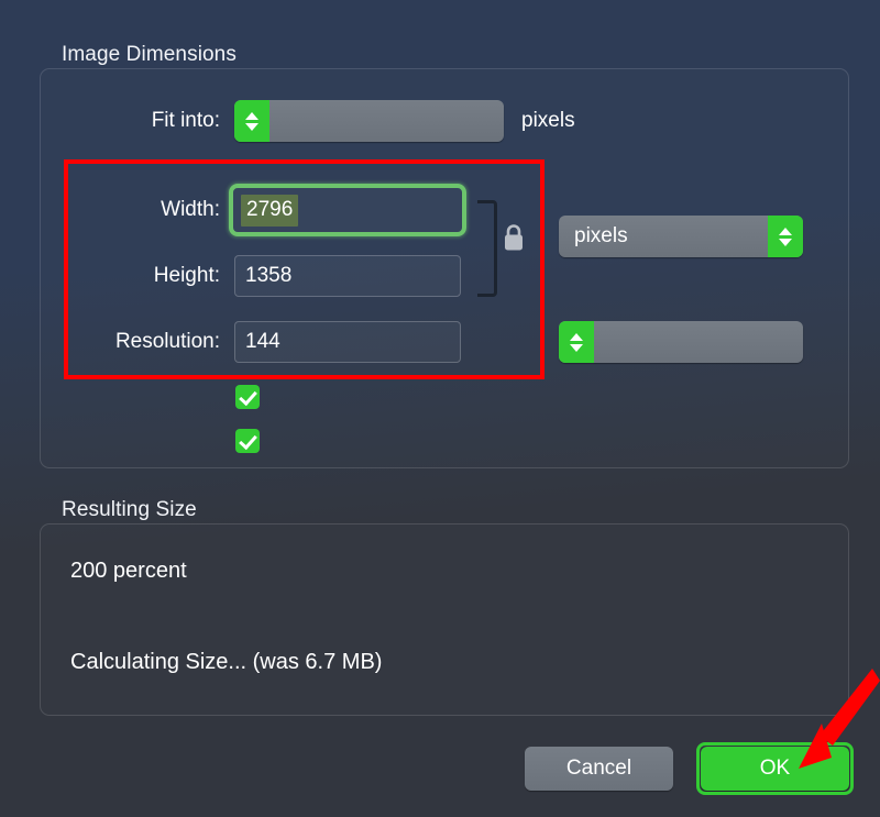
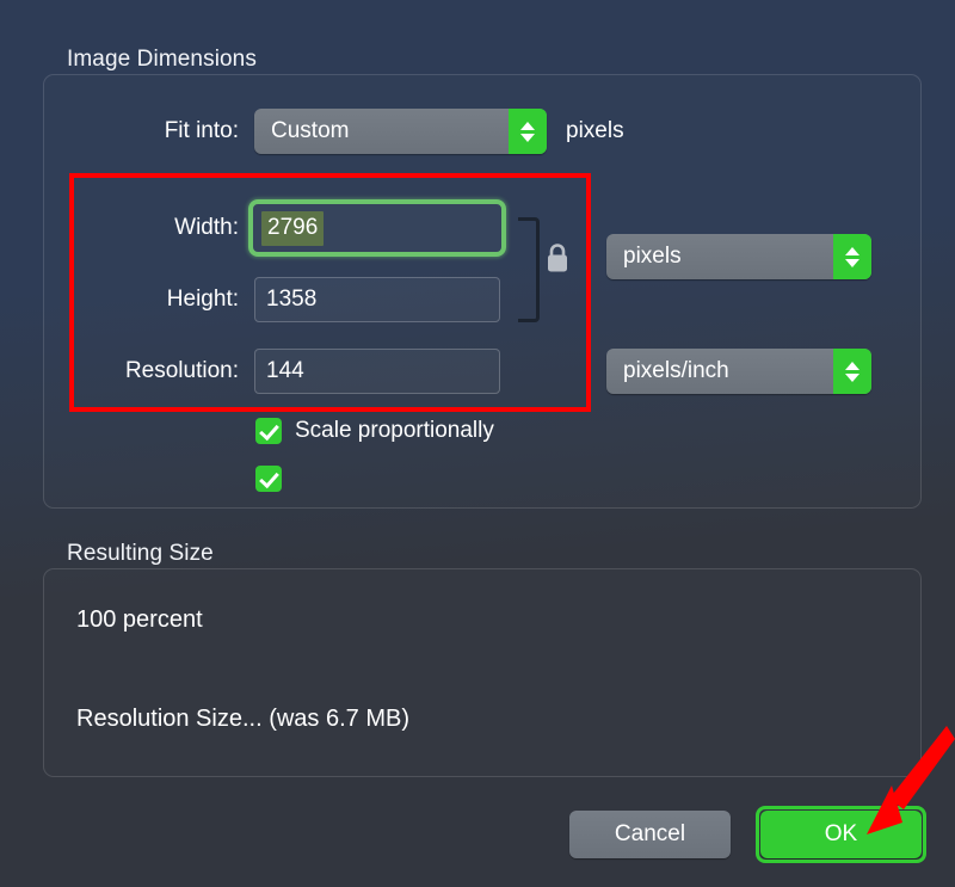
  Image Dimensions
  Fit into:
+ Custom
  pixels
  Width:
  2796
  Height:
  1358
  Resolution:
  144
  pixels
+ pixels/inch
+ Scale proportionally
  Resulting Size
- 200 percent
+ 100 percent
- Calculating Size... (was 6.7 MB)
+ Resolution Size... (was 6.7 MB)
  Cancel
  OK
